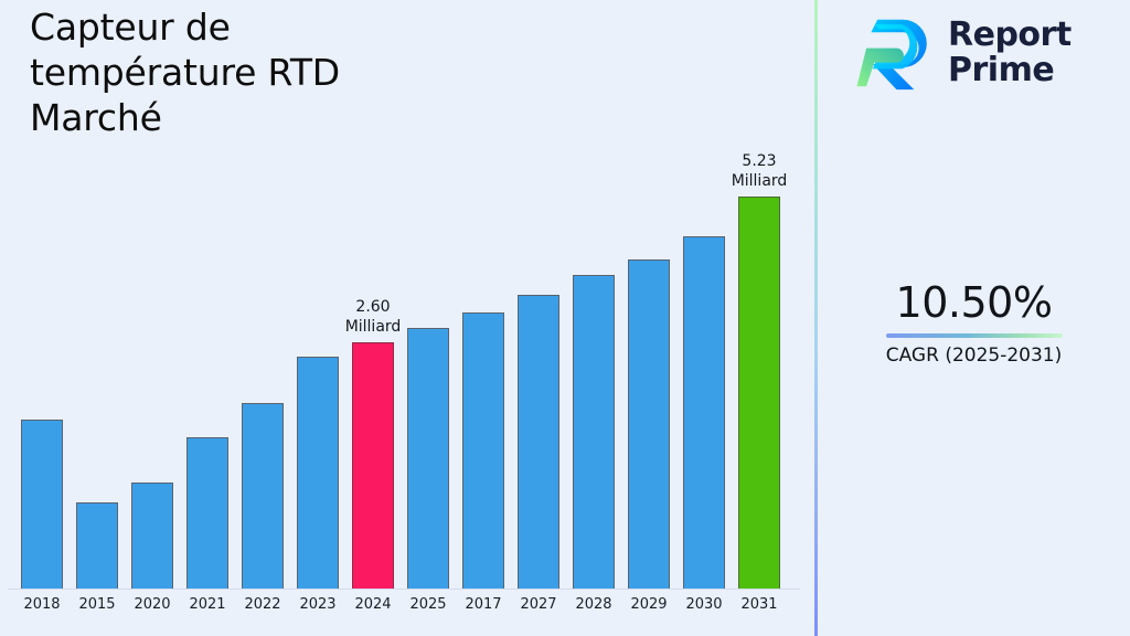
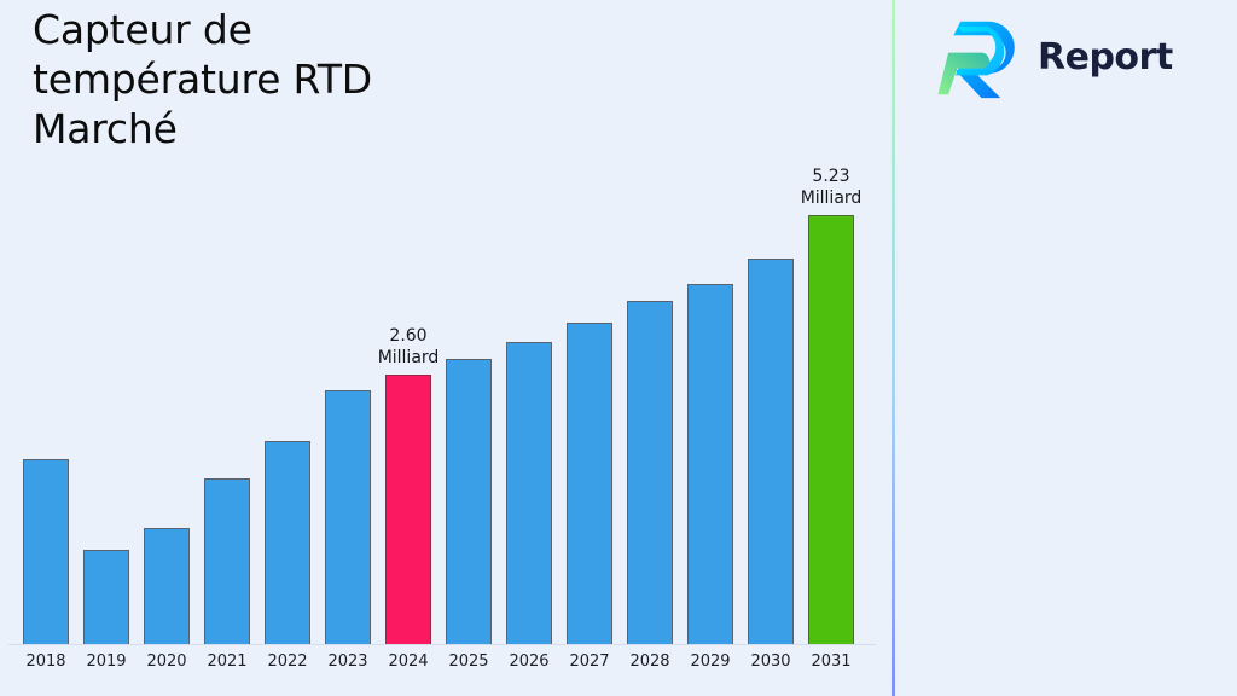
  Capteur de
  température RTD
  Marché
  2018
- 2015
+ 2019
  2020
  2021
  2022
  2023
  2.60
  Milliard
  2024
  2025
- 2017
+ 2026
  2027
  2028
  2029
  2030
  5.23
  Milliard
  2031
  Report
- Prime
- 10.50%
- CAGR (2025-2031)
